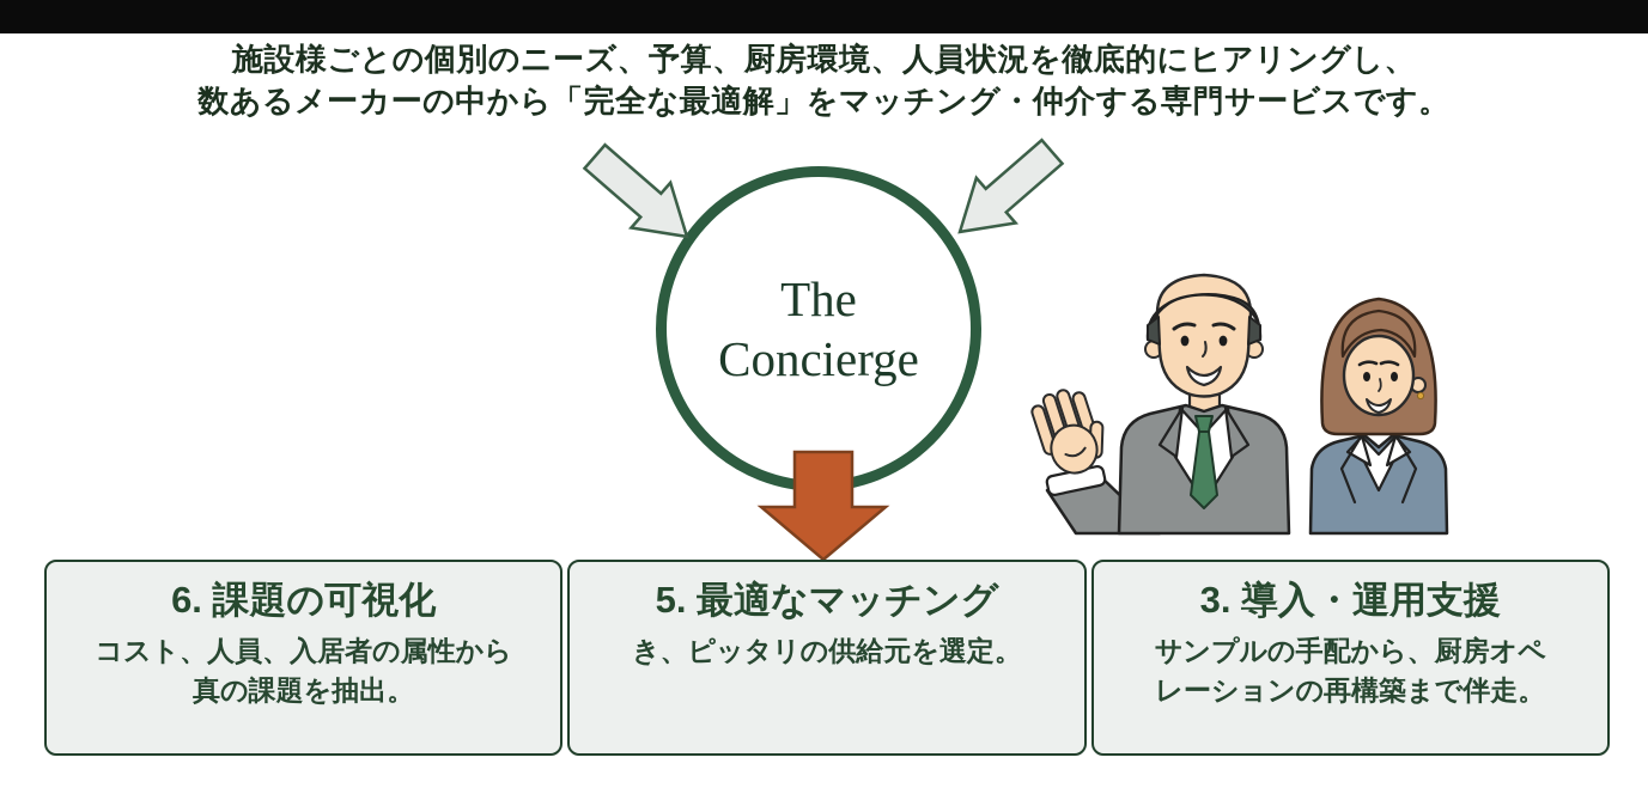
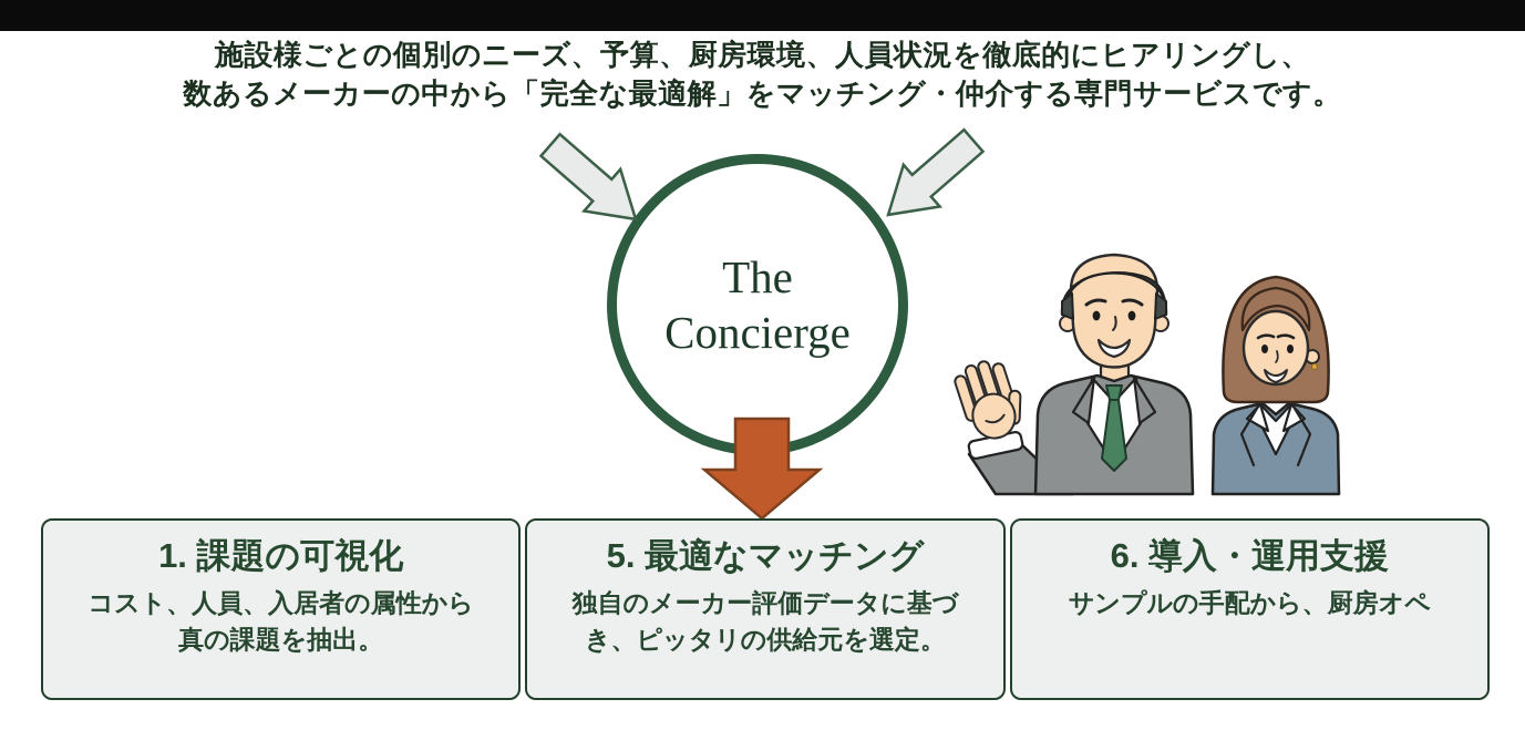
  施設様ごとの個別のニーズ、予算、厨房環境、人員状況を徹底的にヒアリングし、
  数あるメーカーの中から「完全な最適解」をマッチング・仲介する専門サービスです。
  The
  Concierge
- 6. 課題の可視化
+ 1. 課題の可視化
  コスト、人員、入居者の属性から
  真の課題を抽出。
  5. 最適なマッチング
+ 独自のメーカー評価データに基づ
  き、ピッタリの供給元を選定。
- 3. 導入・運用支援
+ 6. 導入・運用支援
  サンプルの手配から、厨房オペ
- レーションの再構築まで伴走。
